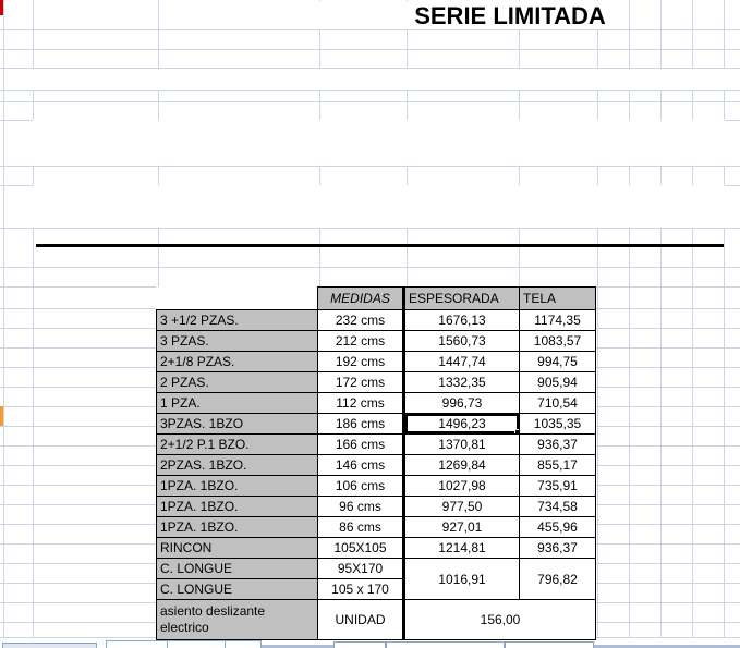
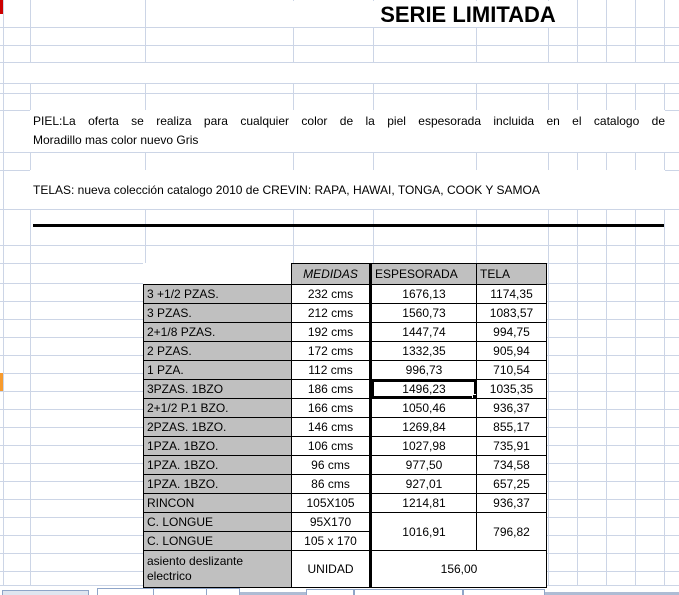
  SERIE LIMITADA
+ PIEL:La oferta se realiza para cualquier color de la piel espesorada incluida en el catalogo de
+ Moradillo mas color nuevo Gris
+ TELAS: nueva colección catalogo 2010 de CREVIN: RAPA, HAWAI, TONGA, COOK Y SAMOA
  	MEDIDAS	ESPESORADA	TELA
  3 +1/2 PZAS.	232 cms	1676,13	1174,35
  3 PZAS.	212 cms	1560,73	1083,57
  2+1/8 PZAS.	192 cms	1447,74	994,75
  2 PZAS.	172 cms	1332,35	905,94
  1 PZA.	112 cms	996,73	710,54
  3PZAS. 1BZO	186 cms	1496,23	1035,35
- 2+1/2 P.1 BZO.	166 cms	1370,81	936,37
+ 2+1/2 P.1 BZO.	166 cms	1050,46	936,37
  2PZAS. 1BZO.	146 cms	1269,84	855,17
  1PZA. 1BZO.	106 cms	1027,98	735,91
  1PZA. 1BZO.	96 cms	977,50	734,58
- 1PZA. 1BZO.	86 cms	927,01	455,96
+ 1PZA. 1BZO.	86 cms	927,01	657,25
  RINCON	105X105	1214,81	936,37
  C. LONGUE	95X170	1016,91	796,82
  C. LONGUE	105 x 170
  asiento deslizante electrico	UNIDAD	156,00
